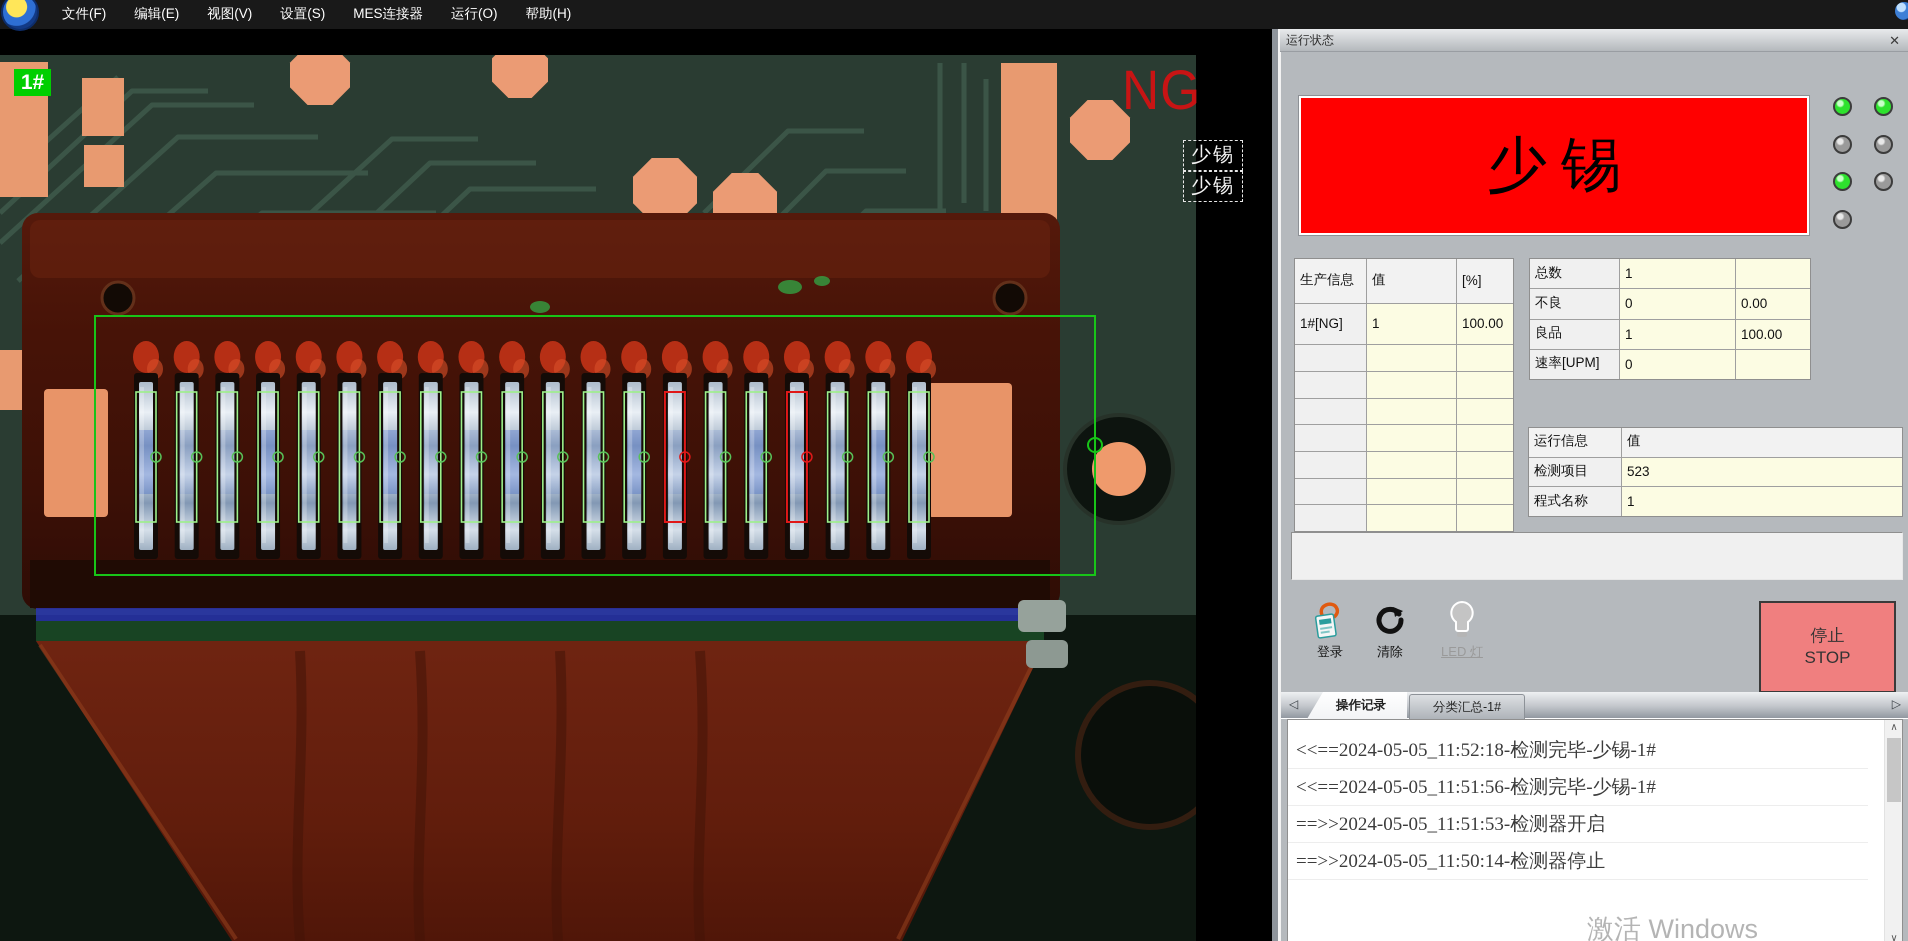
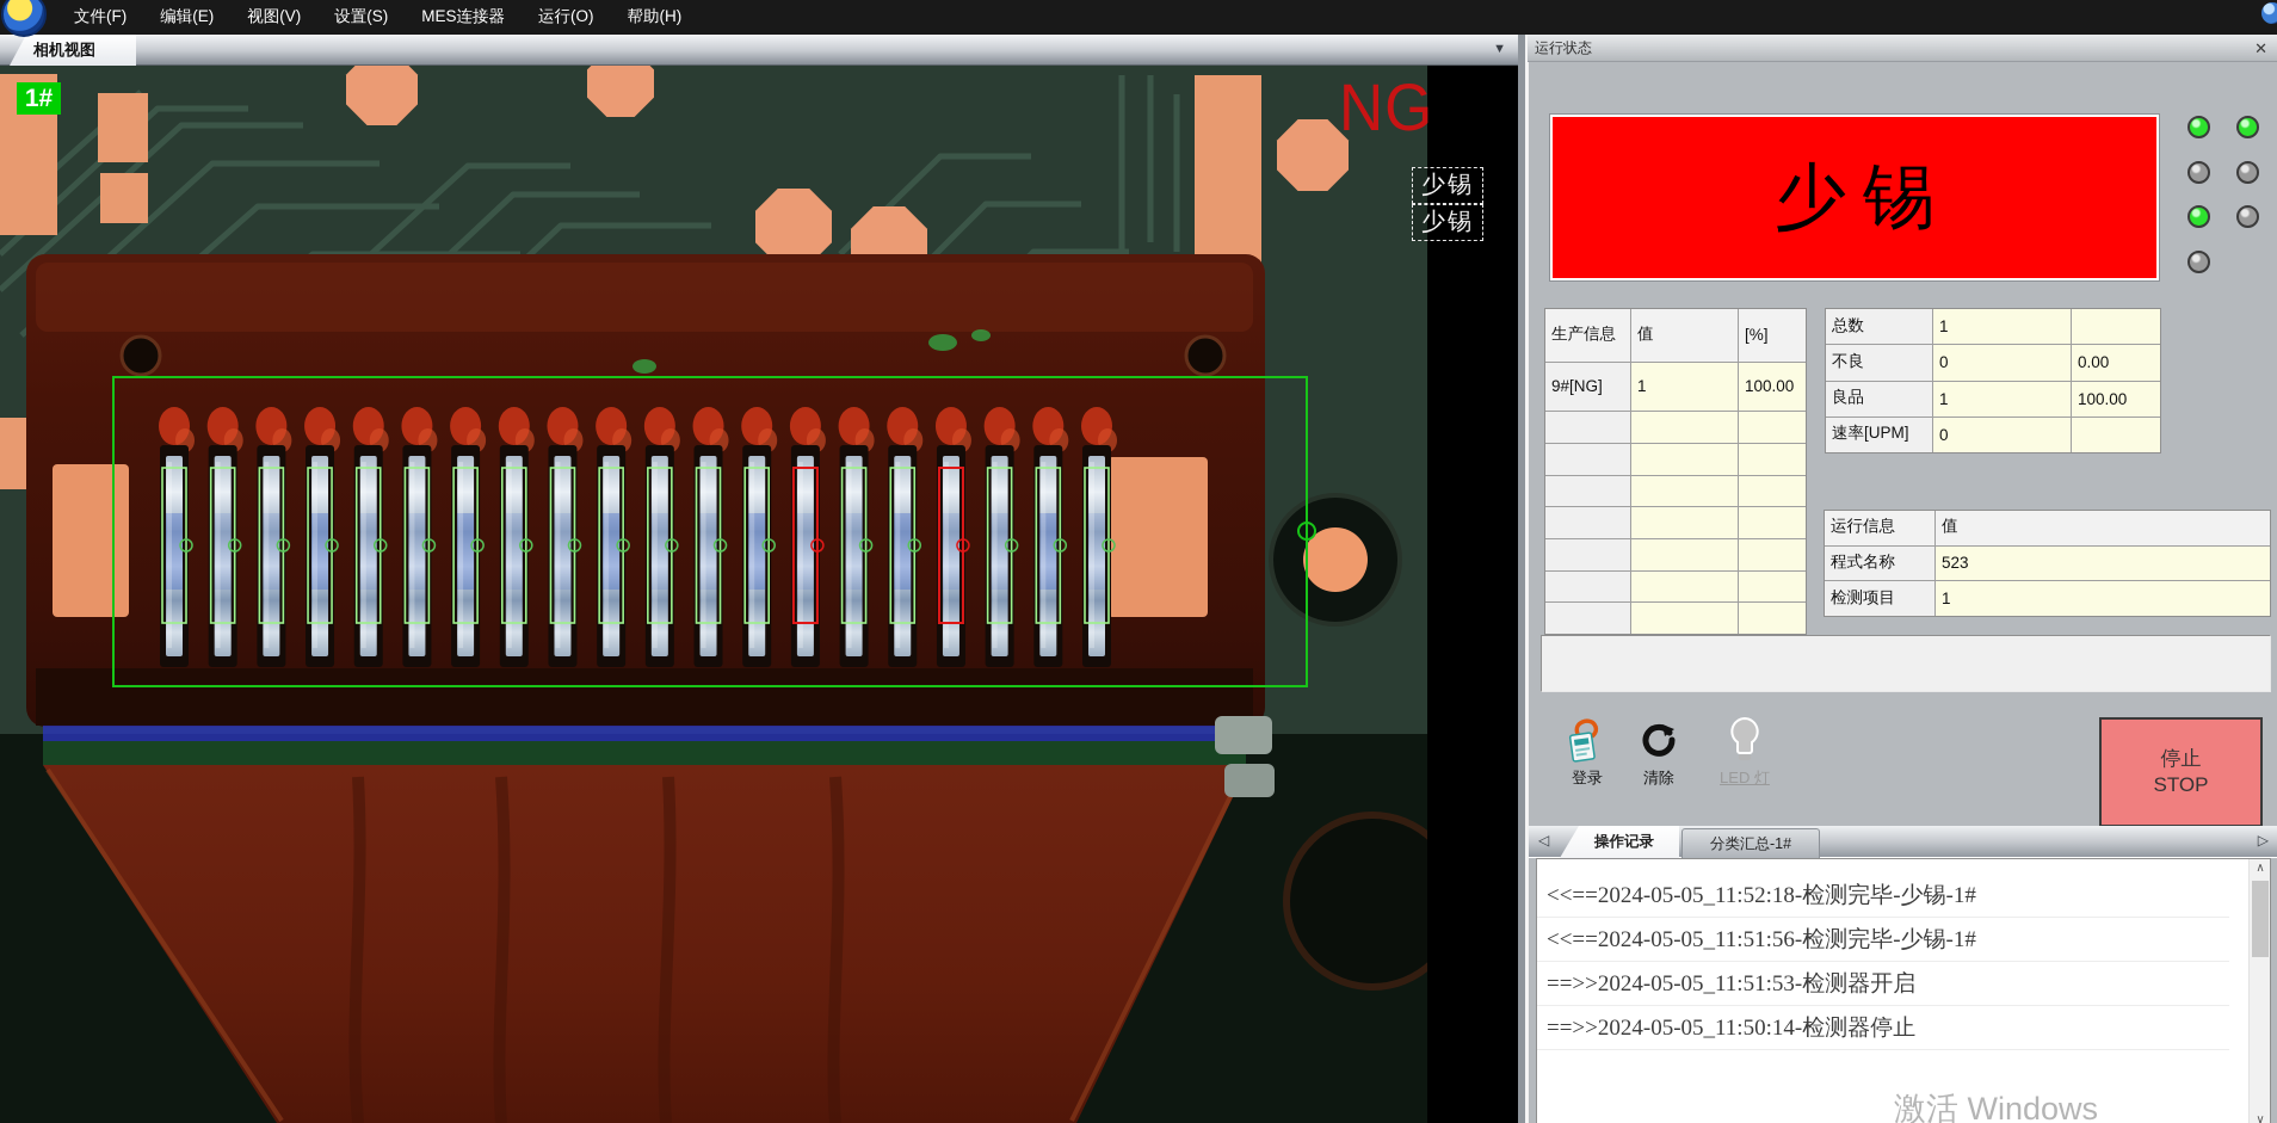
  文件(F)
  编辑(E)
  视图(V)
  设置(S)
  MES连接器
  运行(O)
  帮助(H)
+ 相机视图
+ ▼
  1#
  NG
  少锡
  少锡
  运行状态
  ✕
  少锡
  生产信息
  值
  [%]
- 1#[NG]
+ 9#[NG]
  1
  100.00
  总数
  1
  不良
  0
  0.00
  良品
  1
  100.00
  速率[UPM]
  0
  运行信息
  值
- 检测项目
+ 程式名称
  523
- 程式名称
+ 检测项目
  1
  登录
  清除
  LED 灯
  停止
  STOP
  ◁
  ▷
  操作记录
  分类汇总-1#
  <<==2024-05-05_11:52:18-检测完毕-少锡-1#
  <<==2024-05-05_11:51:56-检测完毕-少锡-1#
  ==>>2024-05-05_11:51:53-检测器开启
  ==>>2024-05-05_11:50:14-检测器停止
  ∧
  ∨
  激活 Windows
